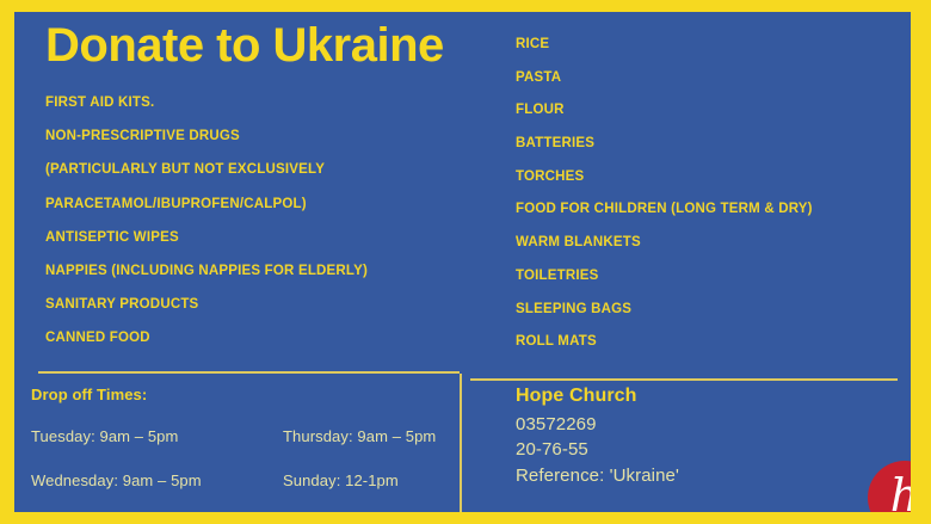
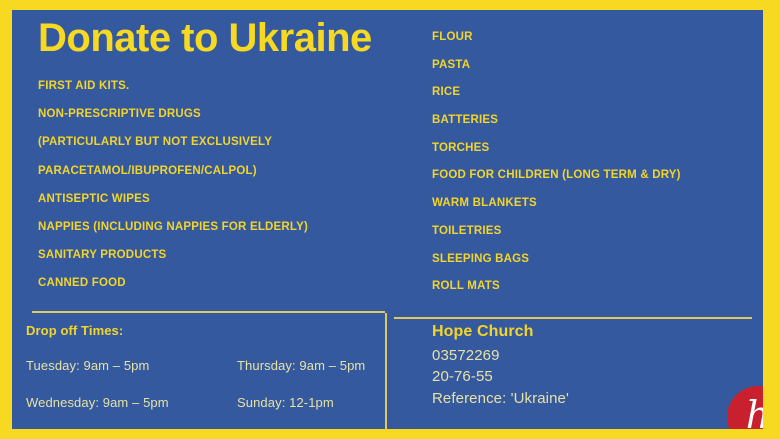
  Donate to Ukraine
  FIRST AID KITS.
  NON-PRESCRIPTIVE DRUGS
  (PARTICULARLY BUT NOT EXCLUSIVELY
  PARACETAMOL/IBUPROFEN/CALPOL)
  ANTISEPTIC WIPES
  NAPPIES (INCLUDING NAPPIES FOR ELDERLY)
  SANITARY PRODUCTS
  CANNED FOOD
- RICE
+ FLOUR
  PASTA
- FLOUR
+ RICE
  BATTERIES
  TORCHES
  FOOD FOR CHILDREN (LONG TERM & DRY)
  WARM BLANKETS
  TOILETRIES
  SLEEPING BAGS
  ROLL MATS
  Drop off Times:
  Tuesday: 9am – 5pm
  Thursday: 9am – 5pm
  Wednesday: 9am – 5pm
  Sunday: 12-1pm
  Hope Church
  03572269
  20-76-55
  Reference: 'Ukraine'
  h
